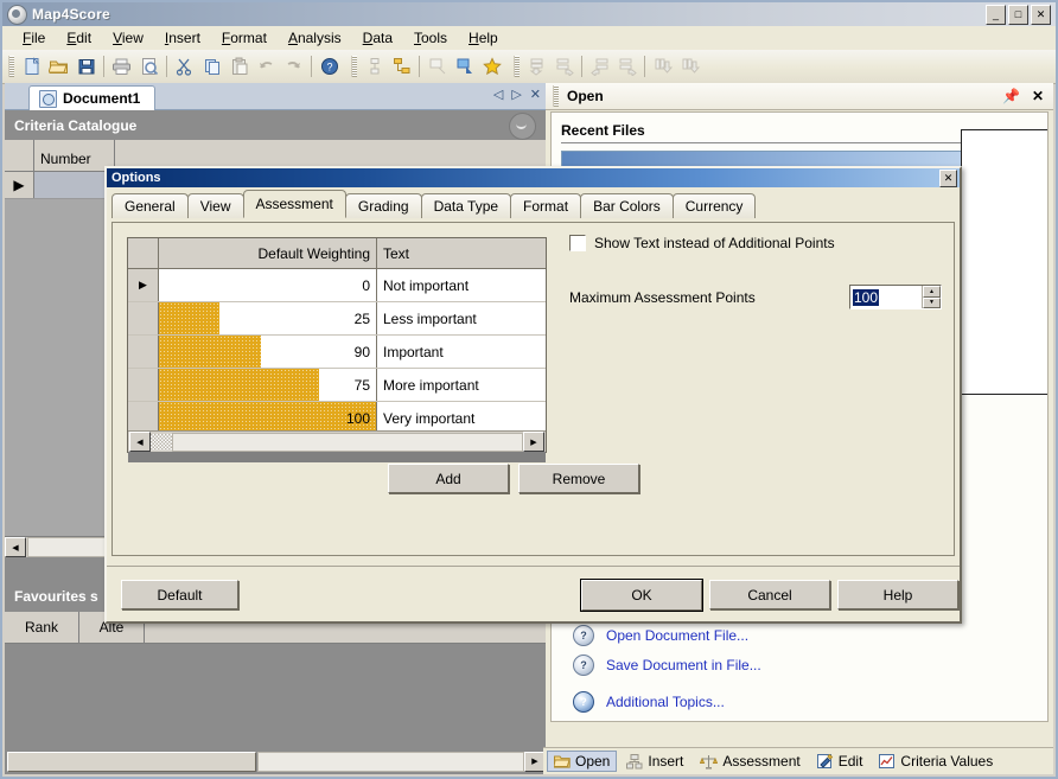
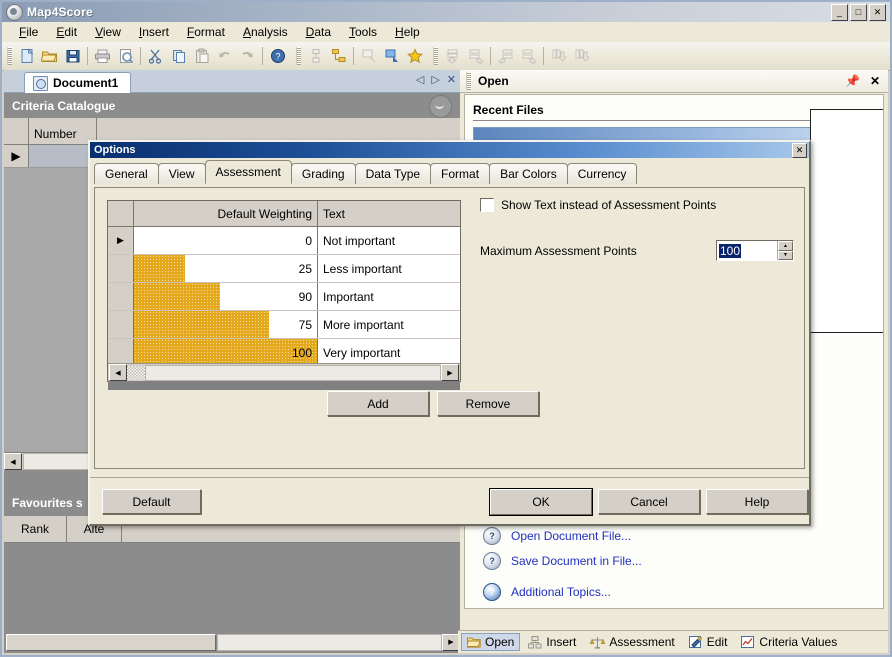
  Map4Score
  _
  □
  ✕
  File
  Edit
  View
  Insert
  Format
  Analysis
  Data
  Tools
  Help
  ?
  Document1
  ◁
  ▷
  ✕
  Criteria Catalogue
  Number
  ▶
  Favourites s
  Rank
  Alte
  Open
  📌
  ✕
  Recent Files
  ?
  Open Document File...
  ?
  Save Document in File...
  ?
  Additional Topics...
  Open
  Insert
  Assessment
  Edit
  Criteria Values
  Options
  ✕
  General
  View
  Assessment
  Grading
  Data Type
  Format
  Bar Colors
  Currency
  Default Weighting
  Text
  ▶
  0
  Not important
  25
  Less important
  90
  Important
  75
  More important
  100
  Very important
- Show Text instead of Additional Points
+ Show Text instead of Assessment Points
  Maximum Assessment Points
  100
  Add
  Remove
  Default
  OK
  Cancel
  Help
